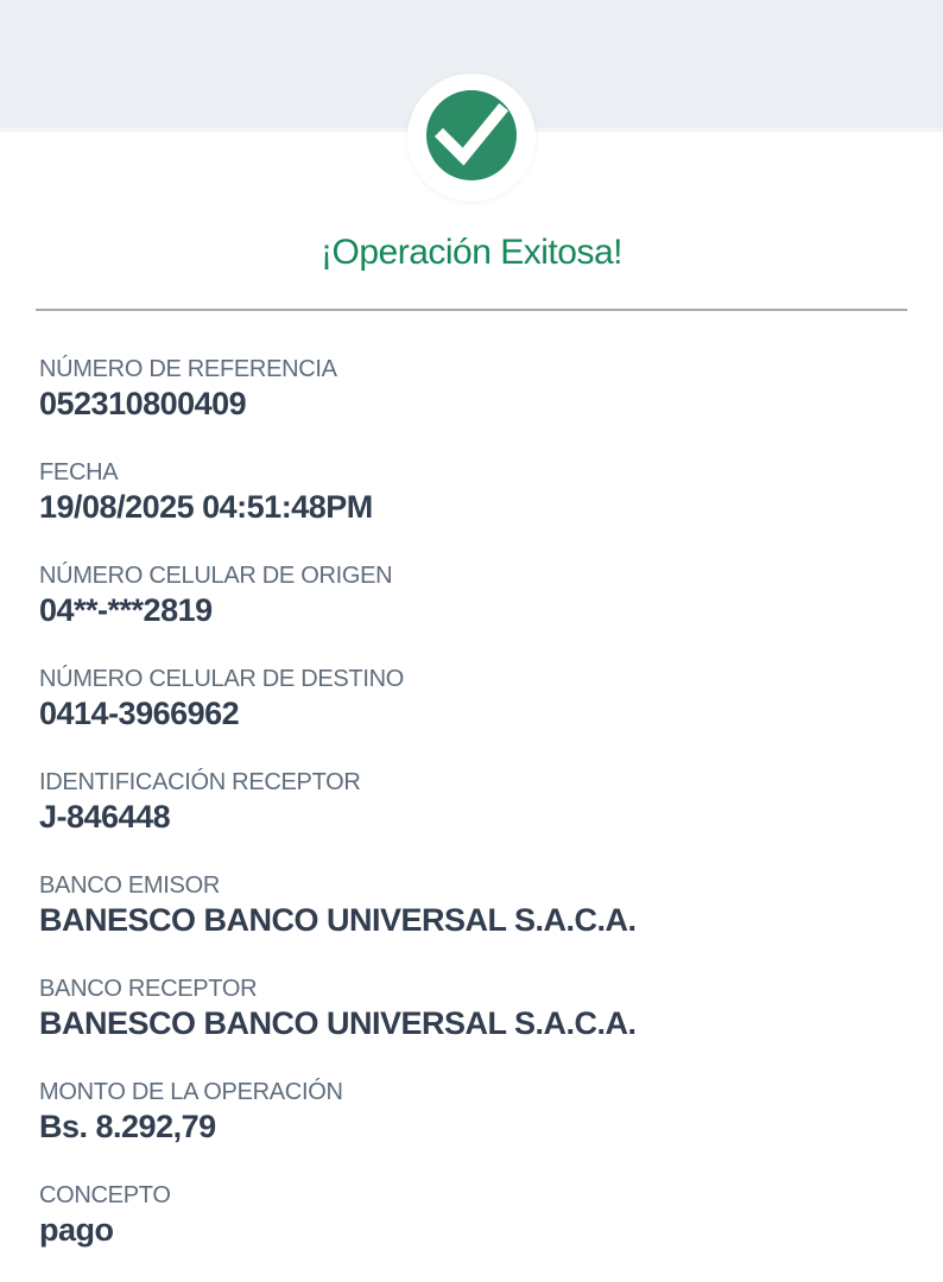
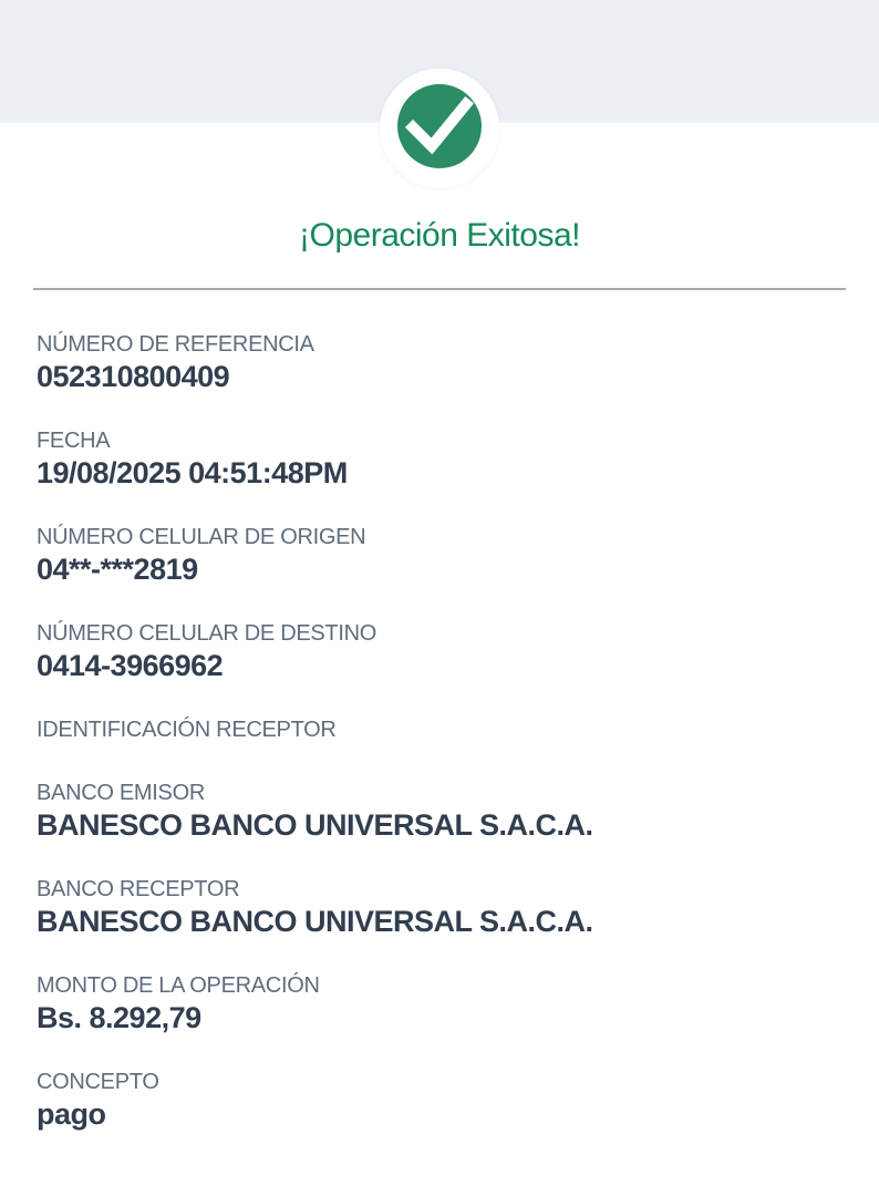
  ¡Operación Exitosa!
  NÚMERO DE REFERENCIA
  052310800409
  FECHA
  19/08/2025 04:51:48PM
  NÚMERO CELULAR DE ORIGEN
  04**-***2819
  NÚMERO CELULAR DE DESTINO
  0414-3966962
  IDENTIFICACIÓN RECEPTOR
- J-846448
  BANCO EMISOR
  BANESCO BANCO UNIVERSAL S.A.C.A.
  BANCO RECEPTOR
  BANESCO BANCO UNIVERSAL S.A.C.A.
  MONTO DE LA OPERACIÓN
  Bs. 8.292,79
  CONCEPTO
  pago
